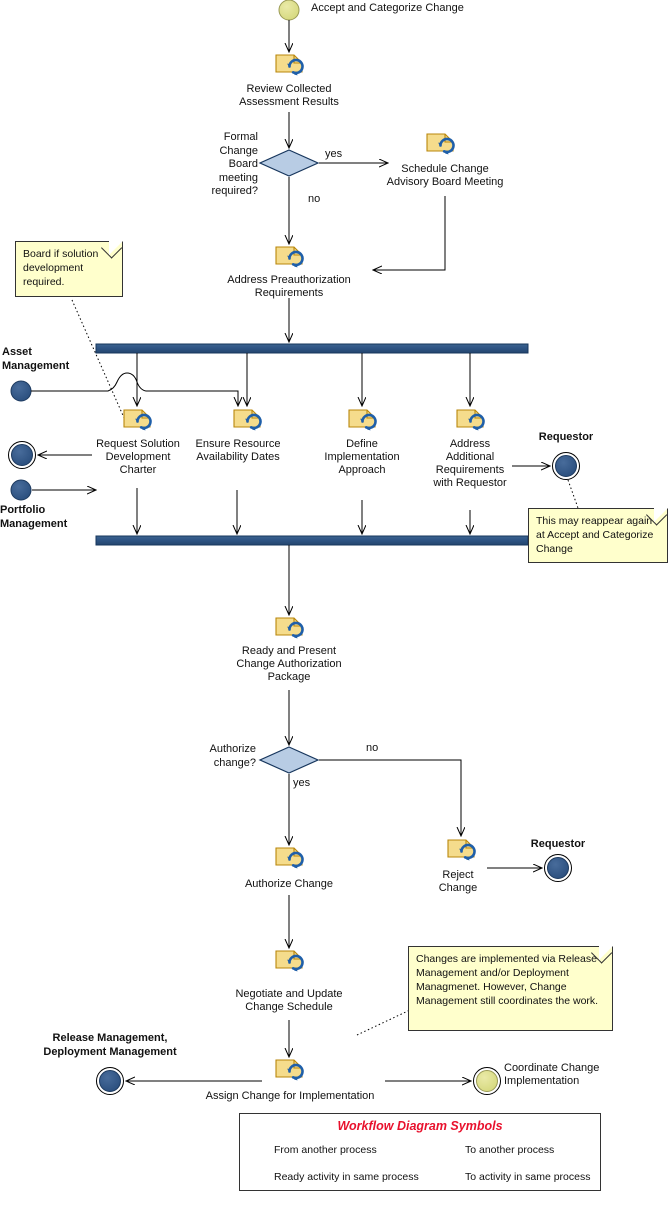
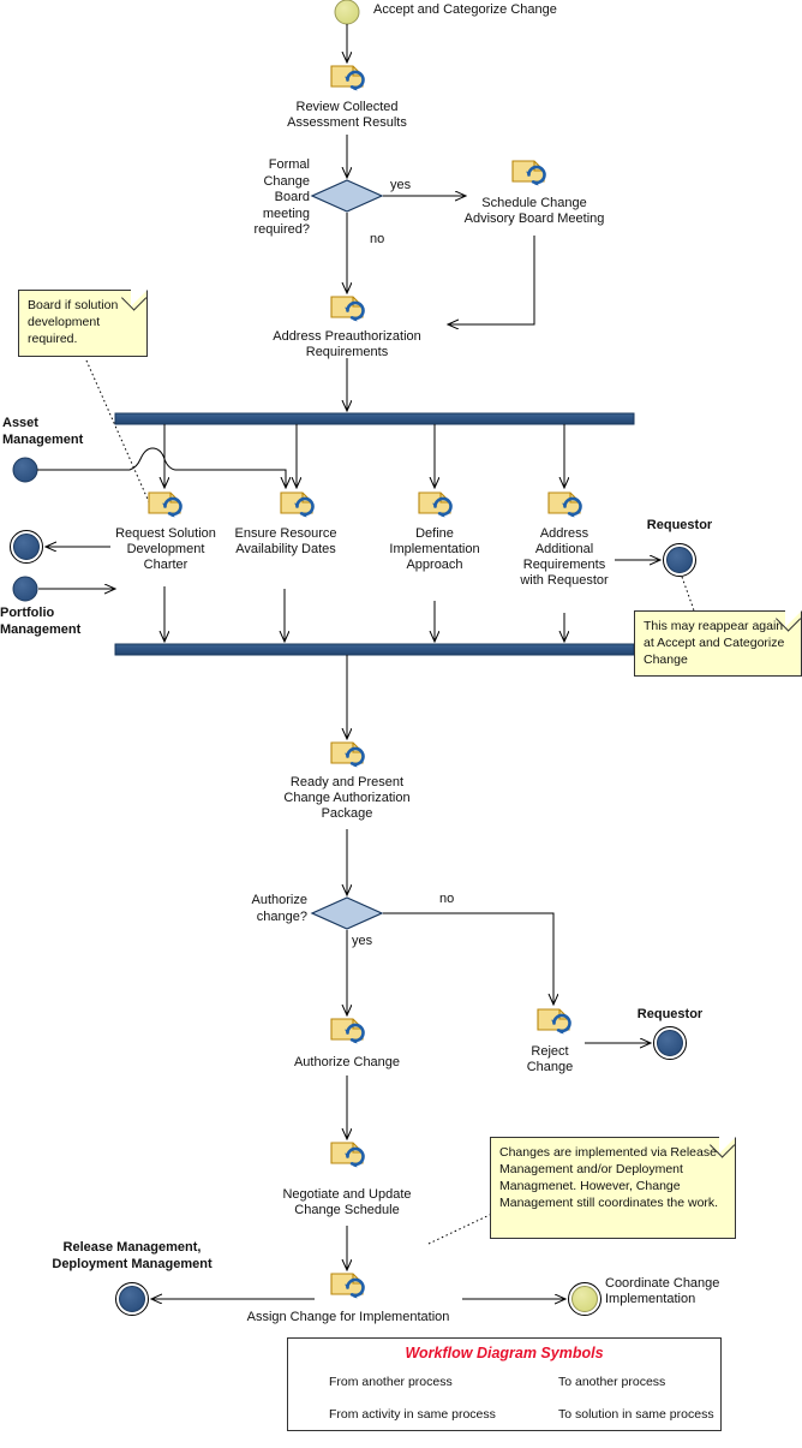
  Accept and Categorize Change
  Review Collected
  Assessment Results
  Schedule Change
  Advisory Board Meeting
  Address Preauthorization
  Requirements
  Formal
  Change
  Board
  meeting
  required?
  yes
  no
  Asset
  Management
  Portfolio
  Management
  Request Solution
  Development
  Charter
  Ensure Resource
  Availability Dates
  Define
  Implementation
  Approach
  Address
  Additional
  Requirements
  with Requestor
  Requestor
  Ready and Present
  Change Authorization
  Package
  Authorize
  change?
  no
  yes
  Authorize Change
  Reject
  Change
  Requestor
  Negotiate and Update
  Change Schedule
  Release Management,
  Deployment Management
  Assign Change for Implementation
  Coordinate Change
  Implementation
  Board if solution development required.
  This may reappear again at Accept and Categorize Change
  Changes are implemented via Release Management and/or Deployment Managmenet. However, Change Management still coordinates the work.
  Workflow Diagram Symbols
  From another process
  To another process
- Ready activity in same process
+ From activity in same process
- To activity in same process
+ To solution in same process
